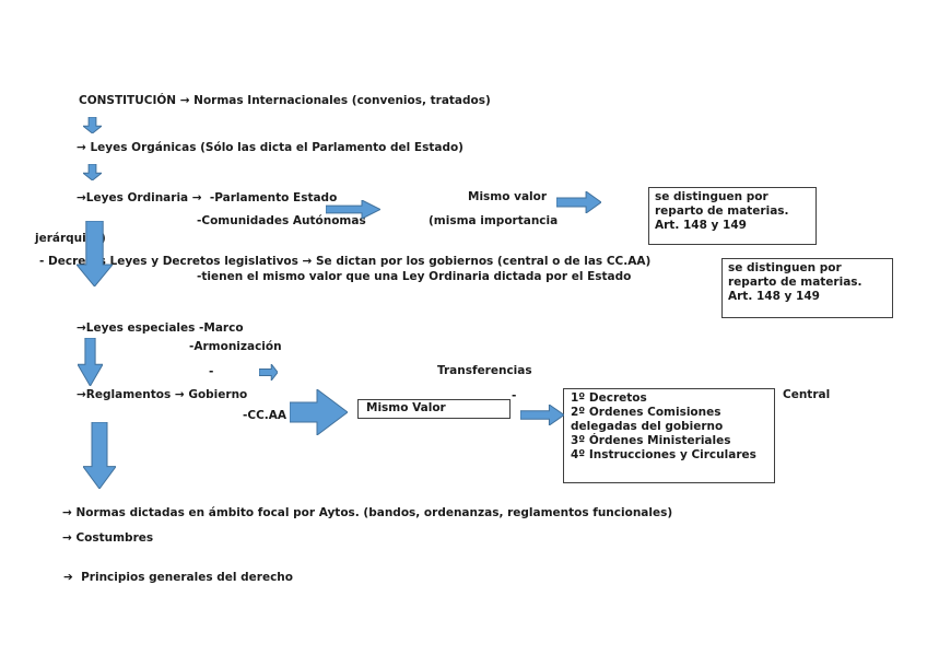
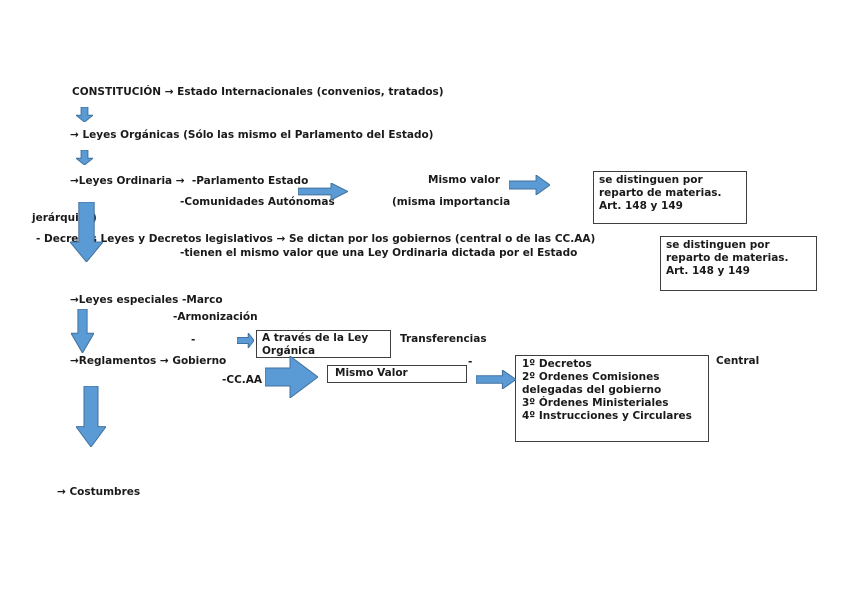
- CONSTITUCIÓN → Normas Internacionales (convenios, tratados)
+ CONSTITUCIÓN → Estado Internacionales (convenios, tratados)
- → Leyes Orgánicas (Sólo las dicta el Parlamento del Estado)
+ → Leyes Orgánicas (Sólo las mismo el Parlamento del Estado)
  →Leyes Ordinaria → -Parlamento Estado
  Mismo valor
  -Comunidades Autónomas
  (misma importancia
  jerárqui
  - Decre Leyes y Decretos legislativos → Se dictan por los gobiernos (central o de las CC.AA)
  -tienen el mismo valor que una Ley Ordinaria dictada por el Estado
  →Leyes especiales -Marco
  -Armonización
  -
  Transferencias
  →Reglamentos → Gobierno
  -CC.AA
  -
  Central
- → Normas dictadas en ámbito focal por Aytos. (bandos, ordenanzas, reglamentos funcionales)
  → Costumbres
- ➔ Principios generales del derecho
  se distinguen por
  reparto de materias.
  Art. 148 y 149
  se distinguen por
  reparto de materias.
  Art. 148 y 149
+ A través de la Ley
+ Orgánica
  Mismo Valor
  1º Decretos
  2º Ordenes Comisiones
  delegadas del gobierno
  3º Órdenes Ministeriales
  4º Instrucciones y Circulares
